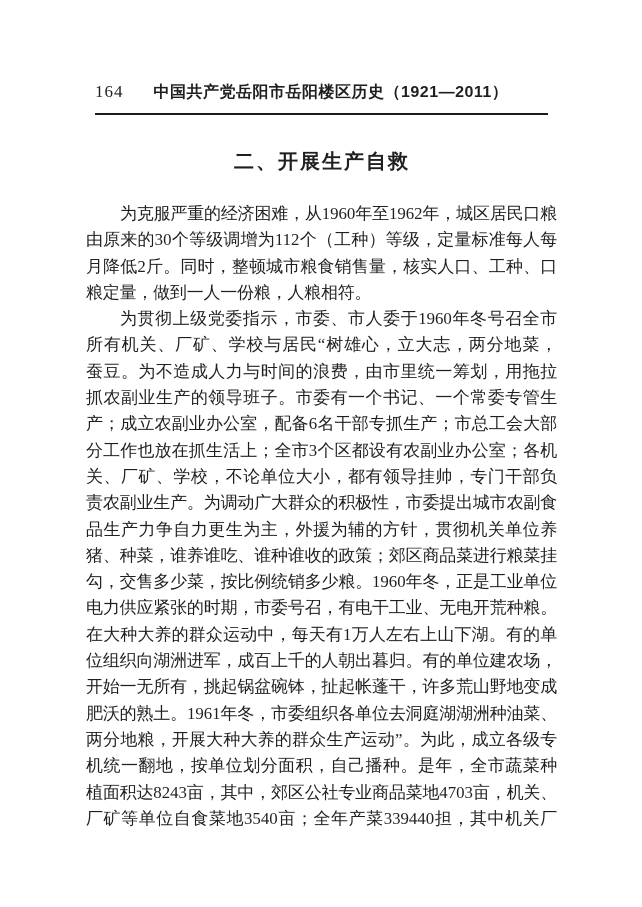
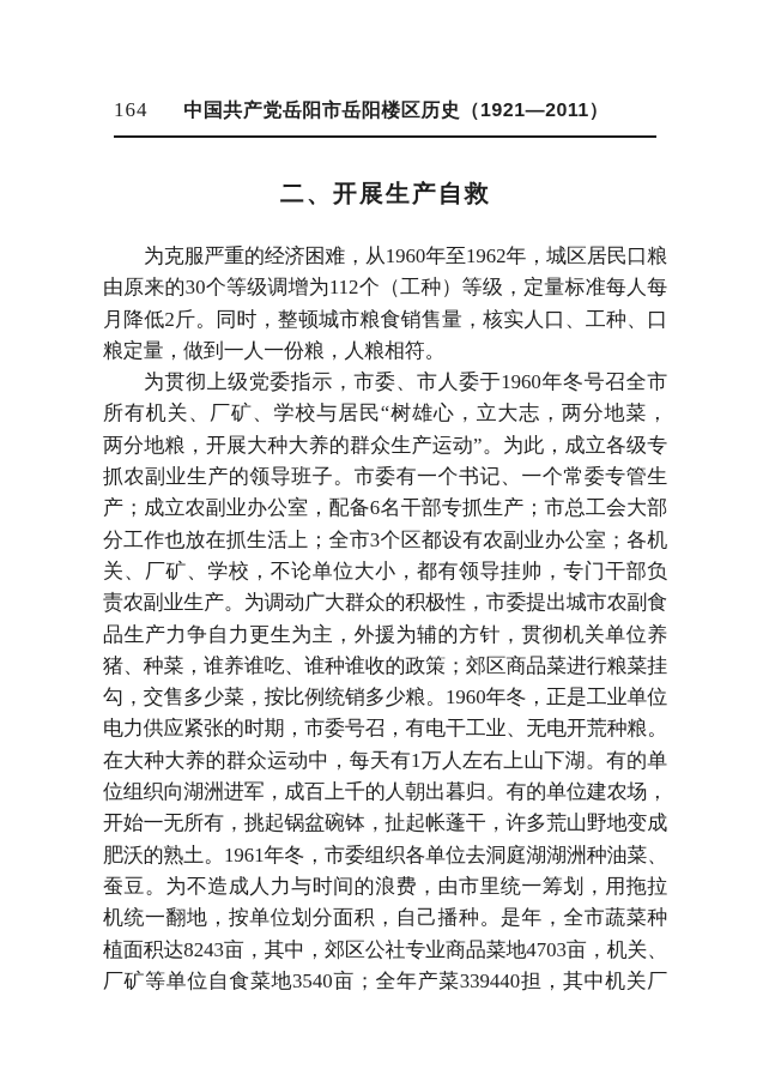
  164
  中国共产党岳阳市岳阳楼区历史（1921—2011）
  二、开展生产自救
  为克服严重的经济困难，从1960年至1962年，城区居民口粮
  由原来的30个等级调增为112个（工种）等级，定量标准每人每
  月降低2斤。同时，整顿城市粮食销售量，核实人口、工种、口
  粮定量，做到一人一份粮，人粮相符。
  为贯彻上级党委指示，市委、市人委于1960年冬号召全市
  所有机关、厂矿、学校与居民“树雄心，立大志，两分地菜，
- 蚕豆。为不造成人力与时间的浪费，由市里统一筹划，用拖拉
+ 两分地粮，开展大种大养的群众生产运动”。为此，成立各级专
  抓农副业生产的领导班子。市委有一个书记、一个常委专管生
  产；成立农副业办公室，配备6名干部专抓生产；市总工会大部
  分工作也放在抓生活上；全市3个区都设有农副业办公室；各机
  关、厂矿、学校，不论单位大小，都有领导挂帅，专门干部负
  责农副业生产。为调动广大群众的积极性，市委提出城市农副食
  品生产力争自力更生为主，外援为辅的方针，贯彻机关单位养
  猪、种菜，谁养谁吃、谁种谁收的政策；郊区商品菜进行粮菜挂
  勾，交售多少菜，按比例统销多少粮。1960年冬，正是工业单位
  电力供应紧张的时期，市委号召，有电干工业、无电开荒种粮。
  在大种大养的群众运动中，每天有1万人左右上山下湖。有的单
  位组织向湖洲进军，成百上千的人朝出暮归。有的单位建农场，
  开始一无所有，挑起锅盆碗钵，扯起帐蓬干，许多荒山野地变成
  肥沃的熟土。1961年冬，市委组织各单位去洞庭湖湖洲种油菜、
- 两分地粮，开展大种大养的群众生产运动”。为此，成立各级专
+ 蚕豆。为不造成人力与时间的浪费，由市里统一筹划，用拖拉
  机统一翻地，按单位划分面积，自己播种。是年，全市蔬菜种
  植面积达8243亩，其中，郊区公社专业商品菜地4703亩，机关、
  厂矿等单位自食菜地3540亩；全年产菜339440担，其中机关厂
